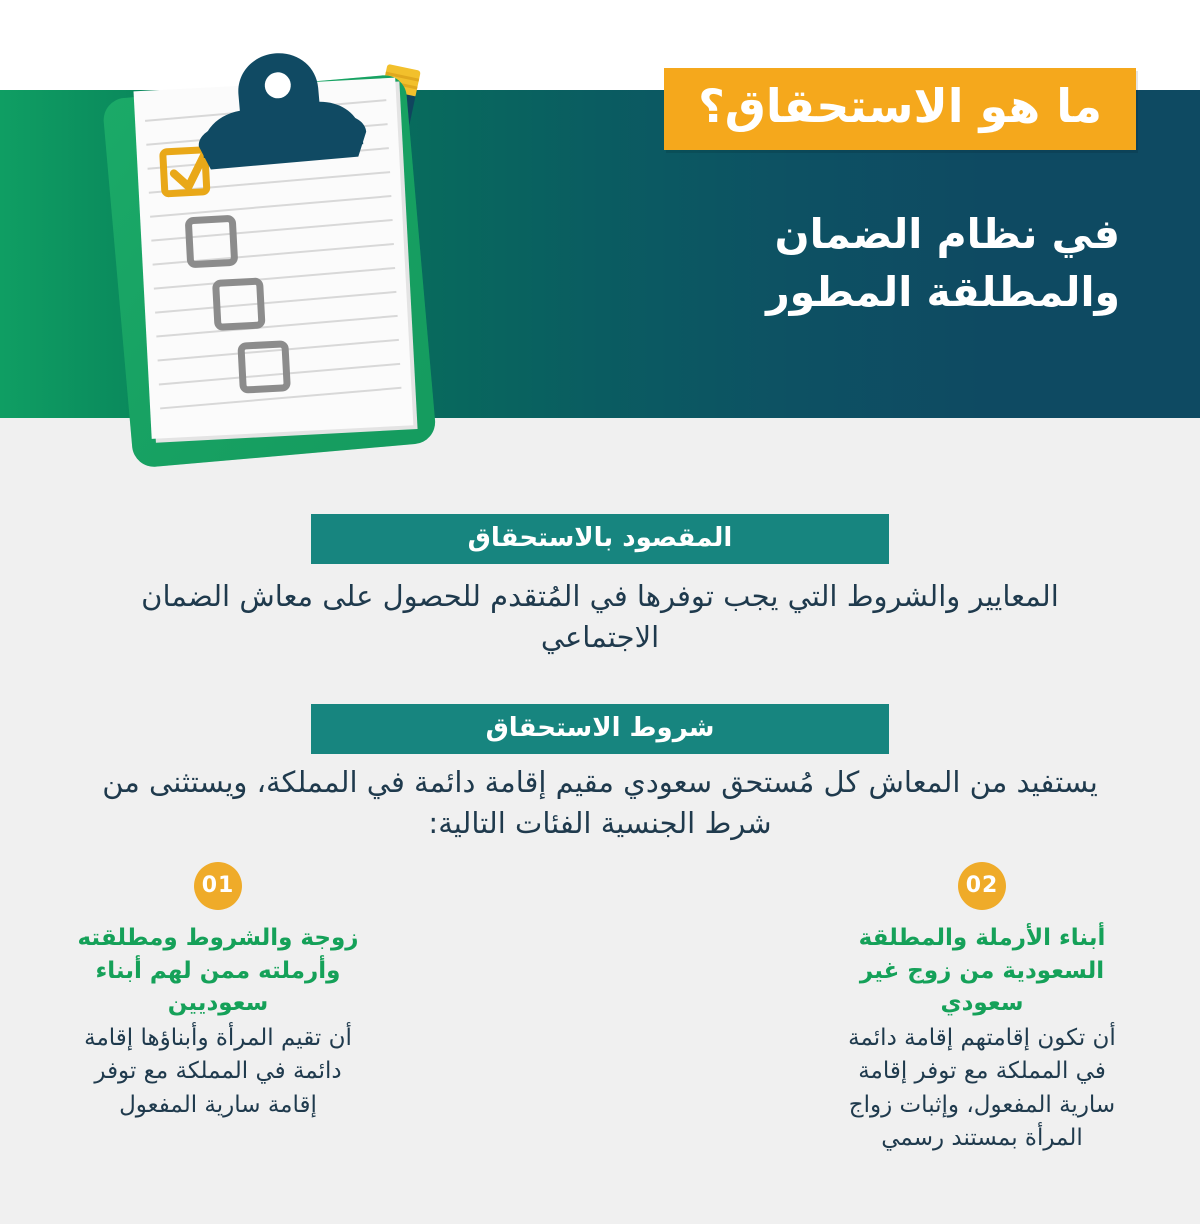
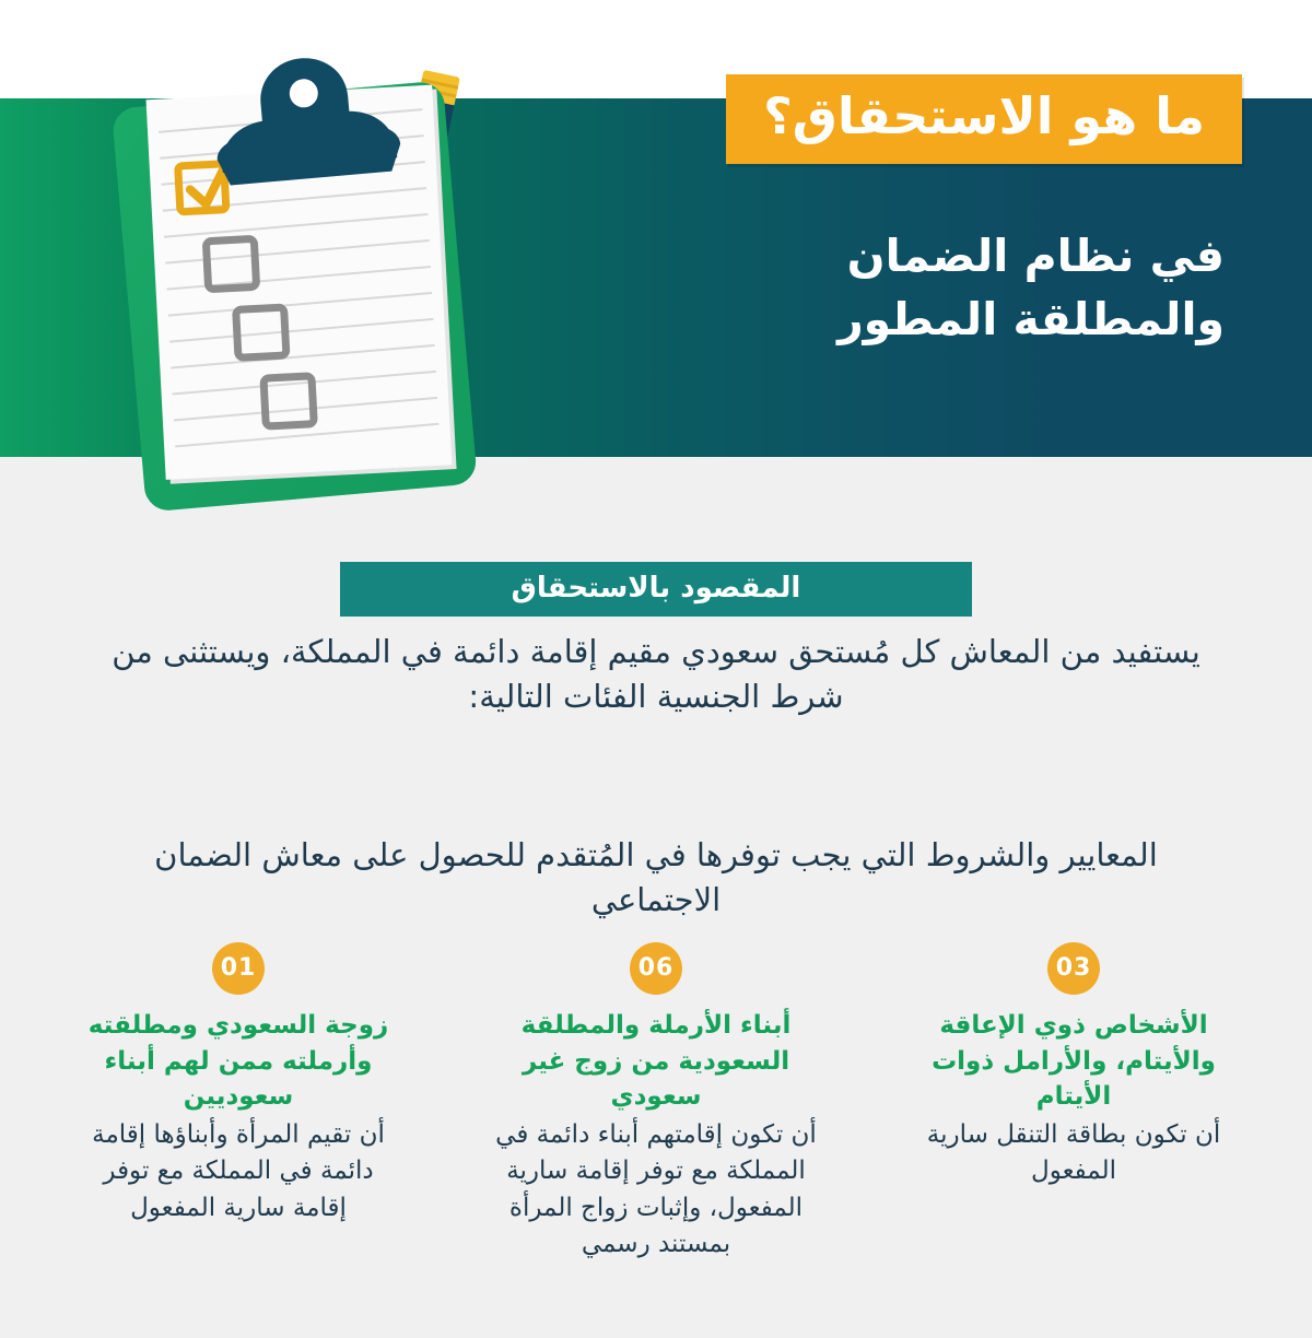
  ما هو الاستحقاق؟
  في نظام الضمان والمطلقة المطور
  المقصود بالاستحقاق
- المعايير والشروط التي يجب توفرها في المُتقدم للحصول على معاش الضمان الاجتماعي
+ يستفيد من المعاش كل مُستحق سعودي مقيم إقامة دائمة في المملكة، ويستثنى من شرط الجنسية الفئات التالية:
- شروط الاستحقاق
- يستفيد من المعاش كل مُستحق سعودي مقيم إقامة دائمة في المملكة، ويستثنى من شرط الجنسية الفئات التالية:
+ المعايير والشروط التي يجب توفرها في المُتقدم للحصول على معاش الضمان الاجتماعي
+ 03
+ الأشخاص ذوي الإعاقة والأيتام، والأرامل ذوات الأيتام
+ أن تكون بطاقة التنقل سارية المفعول
- 02
+ 06
  أبناء الأرملة والمطلقة السعودية من زوج غير سعودي
- أن تكون إقامتهم إقامة دائمة في المملكة مع توفر إقامة سارية المفعول، وإثبات زواج المرأة بمستند رسمي
+ أن تكون إقامتهم أبناء دائمة في المملكة مع توفر إقامة سارية المفعول، وإثبات زواج المرأة بمستند رسمي
  01
- زوجة والشروط ومطلقته وأرملته ممن لهم أبناء سعوديين
+ زوجة السعودي ومطلقته وأرملته ممن لهم أبناء سعوديين
  أن تقيم المرأة وأبناؤها إقامة دائمة في المملكة مع توفر إقامة سارية المفعول
